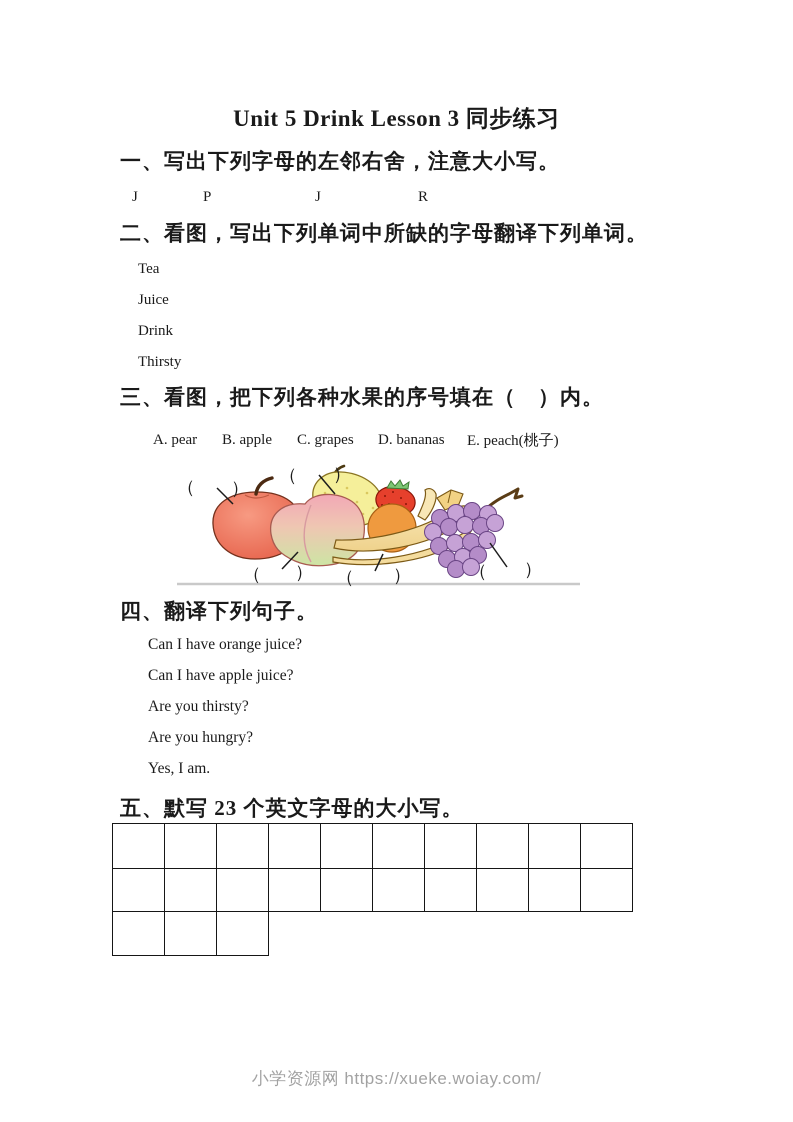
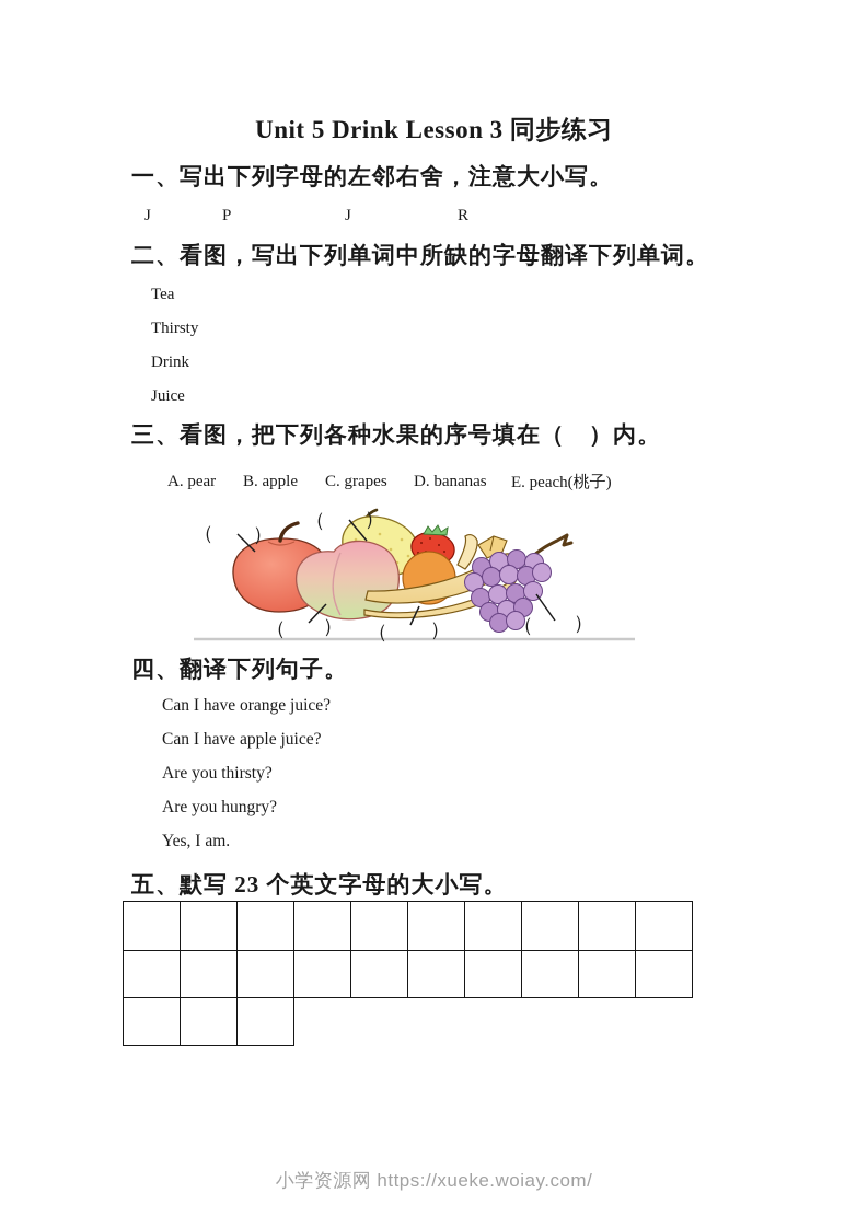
  Unit 5 Drink Lesson 3 同步练习
  一、写出下列字母的左邻右舍，注意大小写。
  J
  P
  J
  R
  二、看图，写出下列单词中所缺的字母翻译下列单词。
  Tea
- Juice
+ Thirsty
  Drink
- Thirsty
+ Juice
  三、看图，把下列各种水果的序号填在（ ）内。
  A. pear
  B. apple
  C. grapes
  D. bananas
  E. peach(桃子)
  （
  ）
  （
  ）
  （
  ）
  （
  ）
  （
  ）
  四、翻译下列句子。
  Can I have orange juice?
  Can I have apple juice?
  Are you thirsty?
  Are you hungry?
  Yes, I am.
  五、默写 23 个英文字母的大小写。
  小学资源网 https://xueke.woiay.com/
